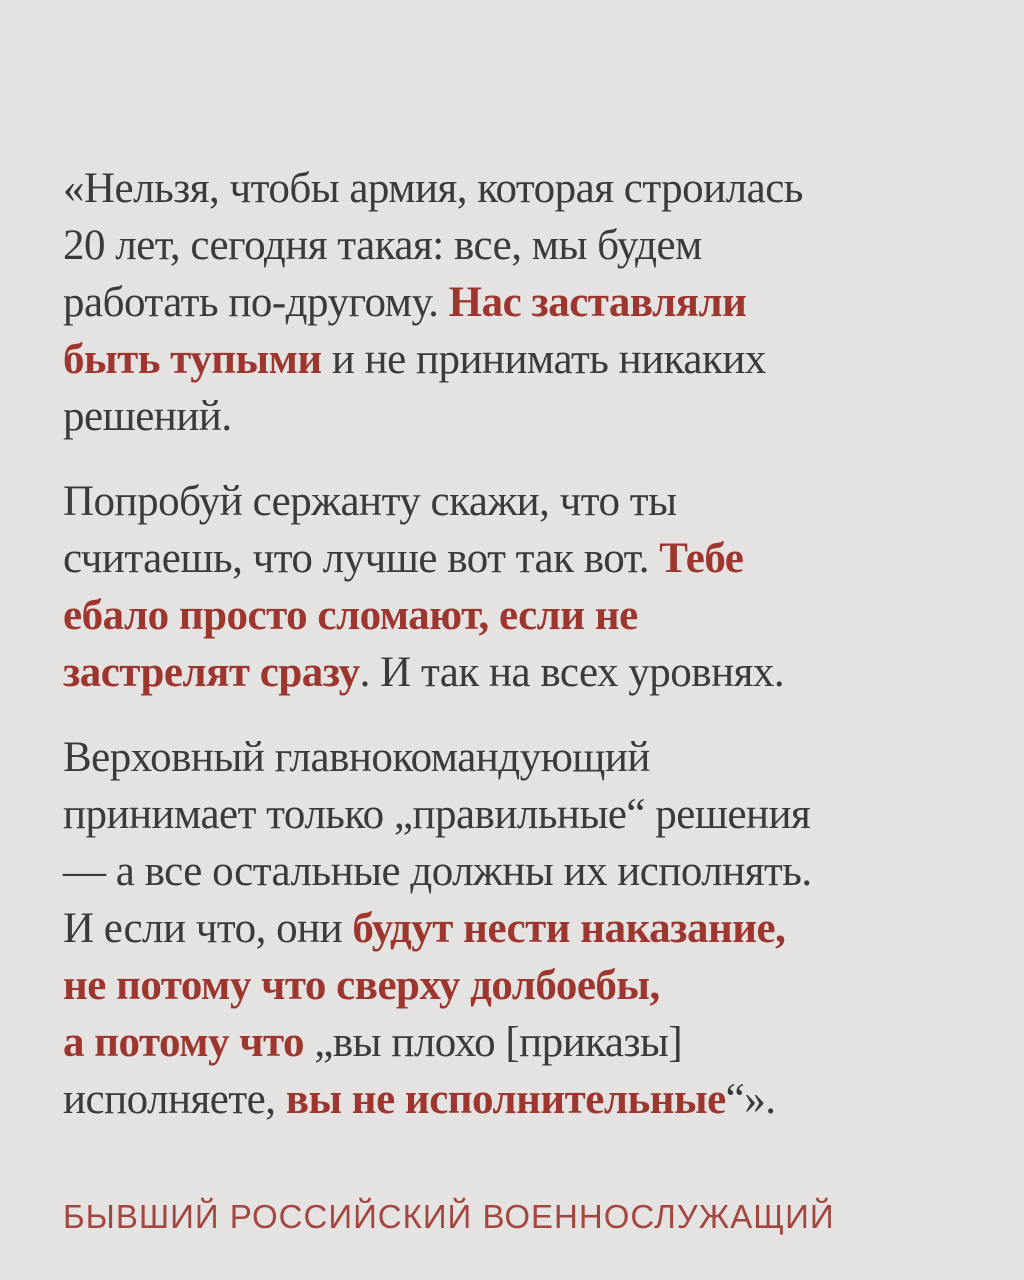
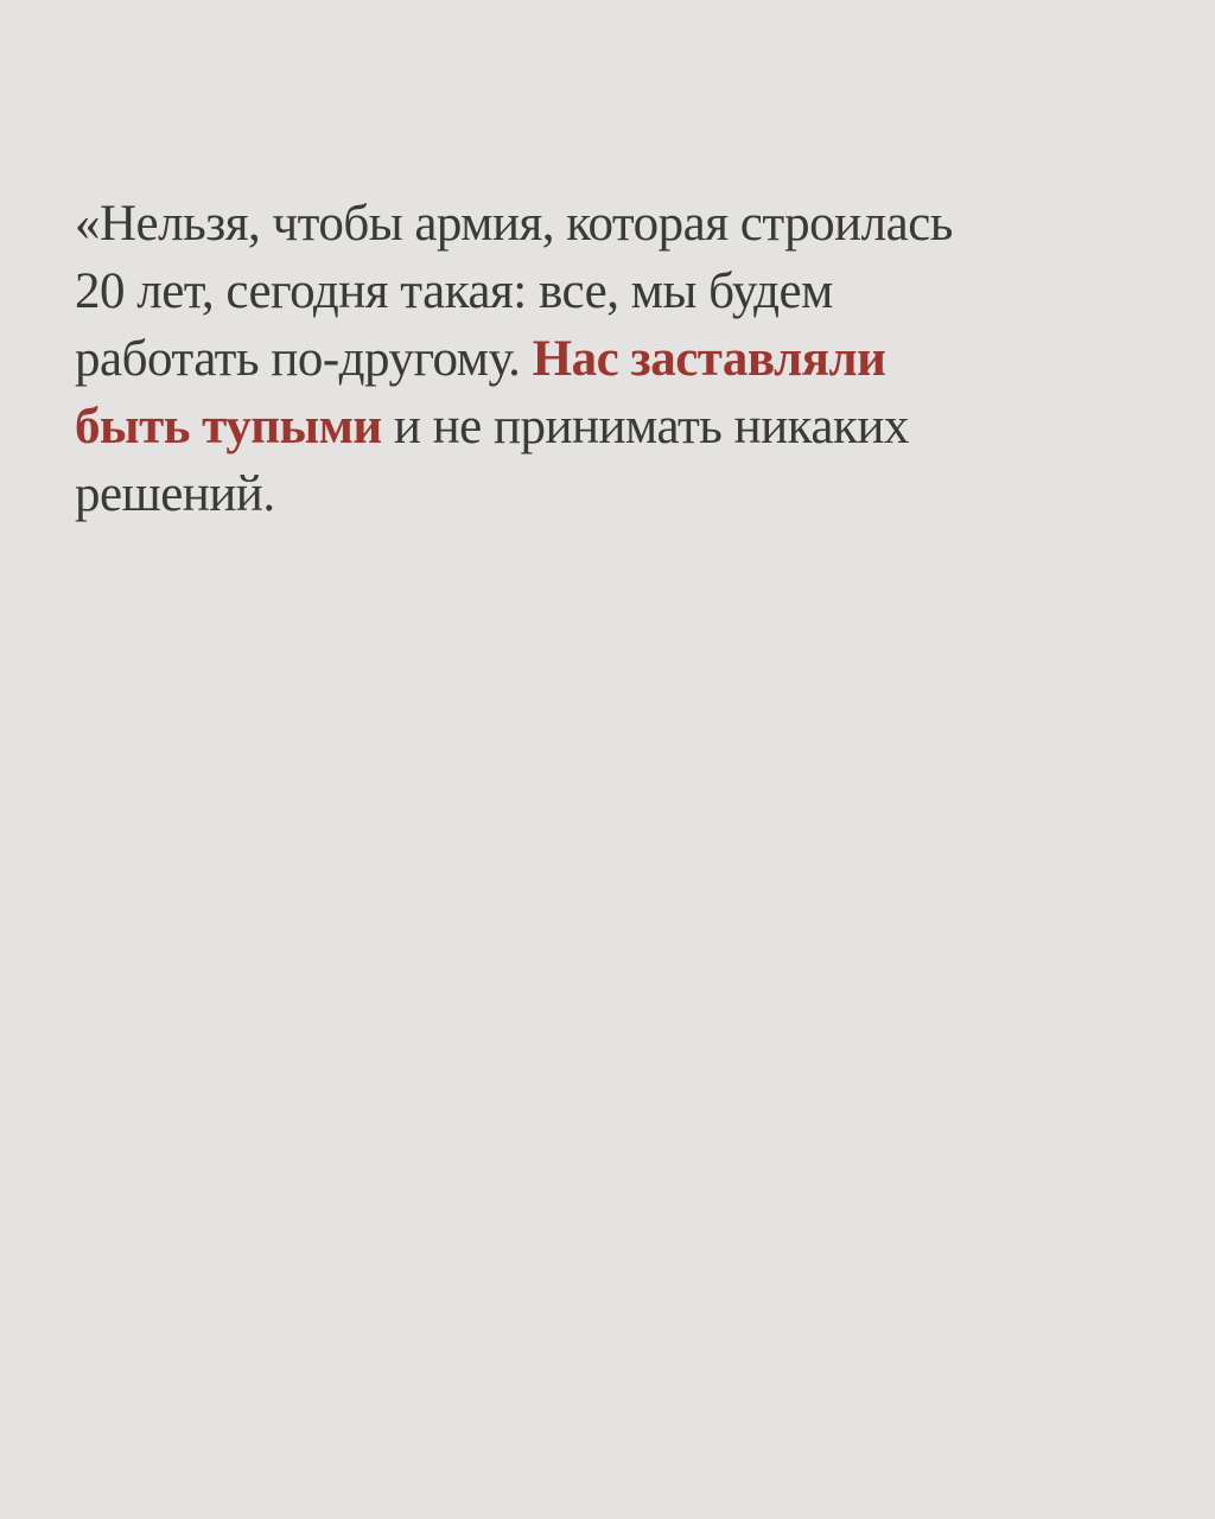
  «Нельзя, чтобы армия, которая строилась
  20 лет, сегодня такая: все, мы будем
  работать по-другому. Нас заставляли
  быть тупыми и не принимать никаких
  решений.
- Попробуй сержанту скажи, что ты
- считаешь, что лучше вот так вот. Тебе
- ебало просто сломают, если не
- застрелят сразу. И так на всех уровнях.
- Верховный главнокомандующий
- принимает только „правильные“ решения
- — а все остальные должны их исполнять.
- И если что, они будут нести наказание,
- не потому что сверху долбоебы,
- а потому что „вы плохо [приказы]
- исполняете, вы не исполнительные“».
- БЫВШИЙ РОССИЙСКИЙ ВОЕННОСЛУЖАЩИЙ
